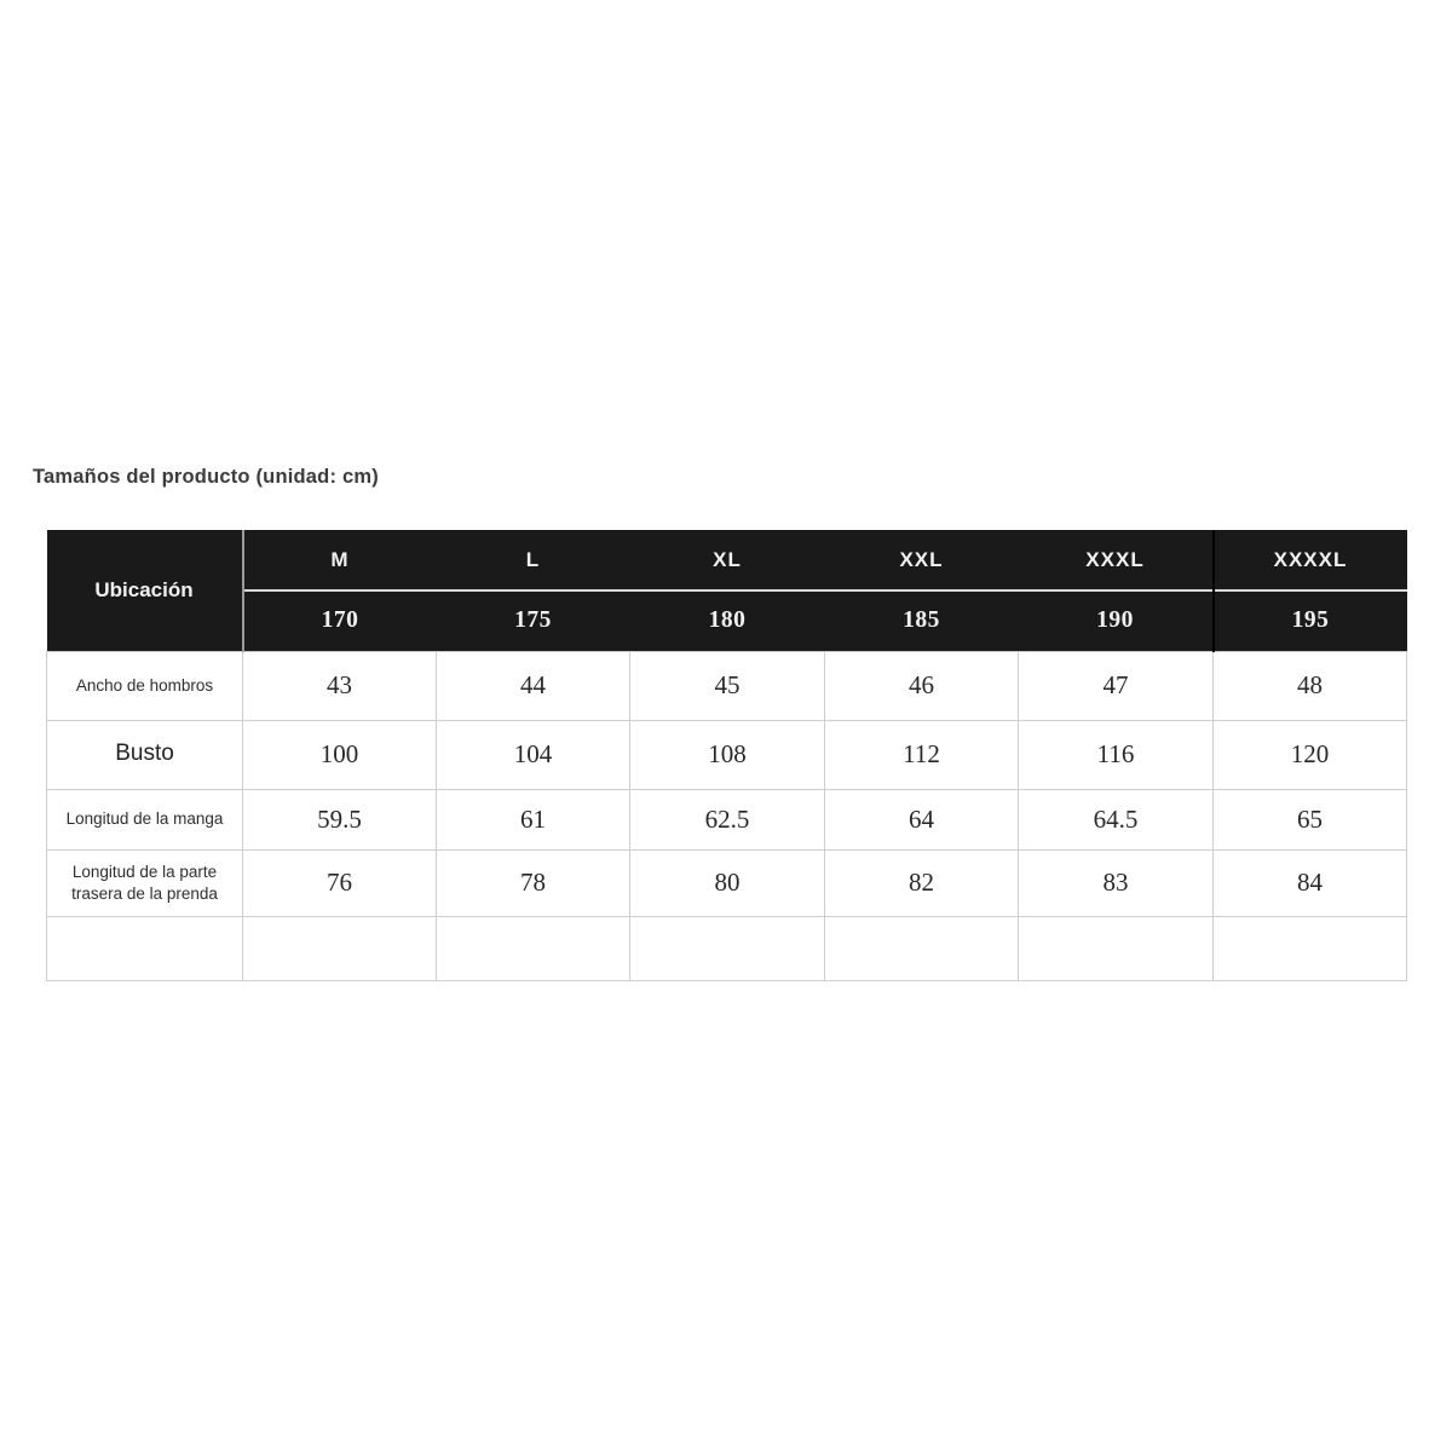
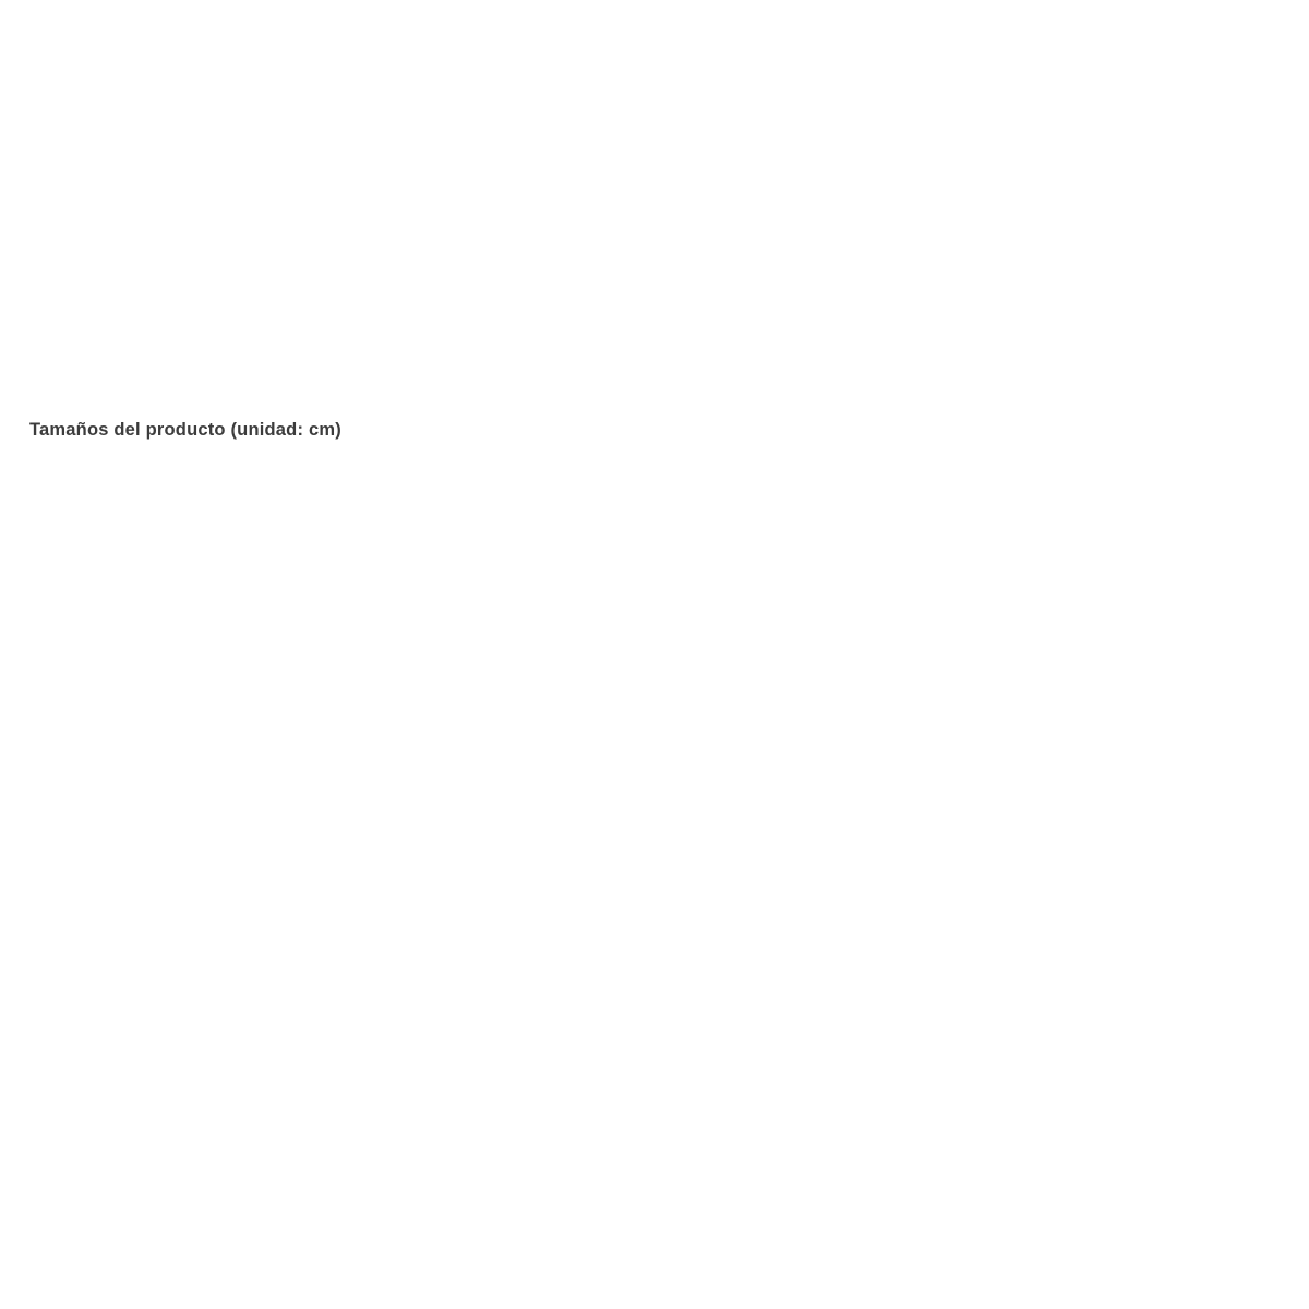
  Tamaños del producto (unidad: cm)
- Ubicación	M	L	XL	XXL	XXXL	XXXXL
- 170	175	180	185	190	195
- Ancho de hombros	43	44	45	46	47	48
- Busto	100	104	108	112	116	120
- Longitud de la manga	59.5	61	62.5	64	64.5	65
- Longitud de la parte trasera de la prenda	76	78	80	82	83	84
